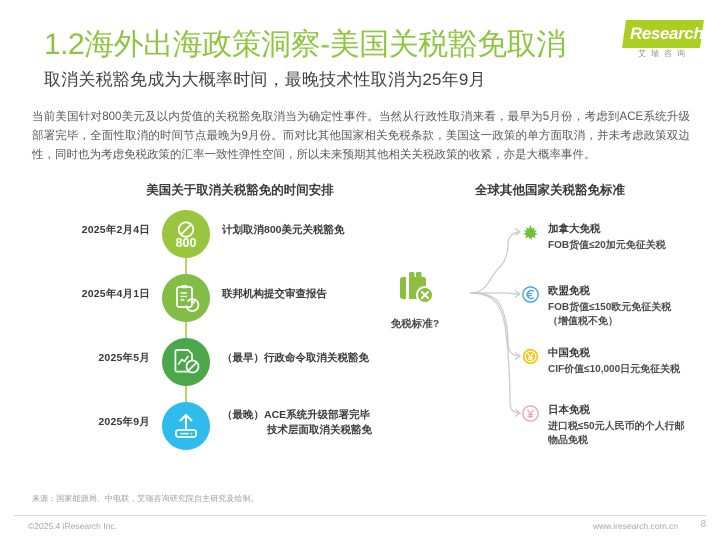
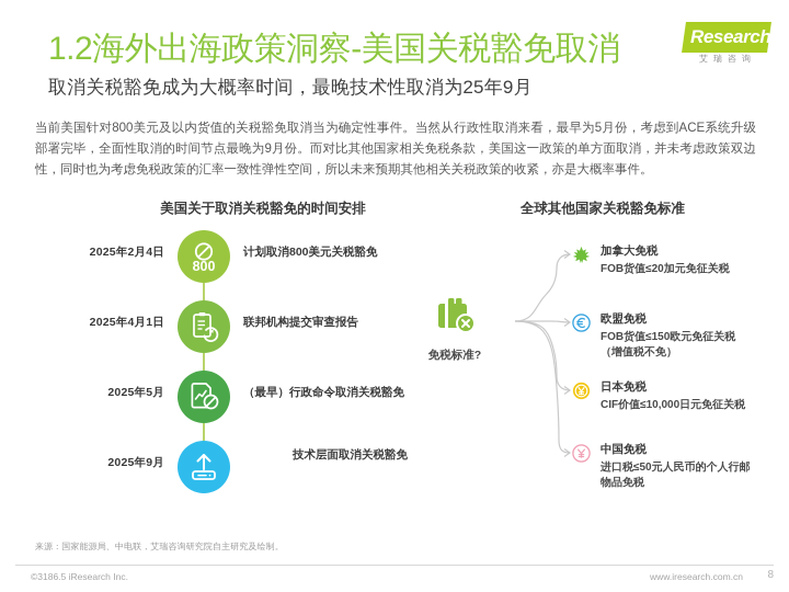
  1.2海外出海政策洞察-美国关税豁免取消
  取消关税豁免成为大概率时间，最晚技术性取消为25年9月
  Research
  艾瑞咨询
  当前美国针对800美元及以内货值的关税豁免取消当为确定性事件。当然从行政性取消来看，最早为5月份，考虑到ACE系统升级部署完毕，全面性取消的时间节点最晚为9月份。而对比其他国家相关免税条款，美国这一政策的单方面取消，并未考虑政策双边性，同时也为考虑免税政策的汇率一致性弹性空间，所以未来预期其他相关关税政策的收紧，亦是大概率事件。
  美国关于取消关税豁免的时间安排
  全球其他国家关税豁免标准
  2025年2月4日
  800
  计划取消800美元关税豁免
  2025年4月1日
  联邦机构提交审查报告
  2025年5月
  （最早）行政命令取消关税豁免
  2025年9月
- （最晚）ACE系统升级部署完毕
  技术层面取消关税豁免
  免税标准?
  加拿大免税
  FOB货值≤20加元免征关税
  欧盟免税
  FOB货值≤150欧元免征关税
  （增值税不免）
- 中国免税
+ 日本免税
  CIF价值≤10,000日元免征关税
- 日本免税
+ 中国免税
  进口税≤50元人民币的个人行邮
  物品免税
  来源：国家能源局、中电联，艾瑞咨询研究院自主研究及绘制。
- ©2025.4 iResearch Inc.
+ ©3186.5 iResearch Inc.
  www.iresearch.com.cn
  8
